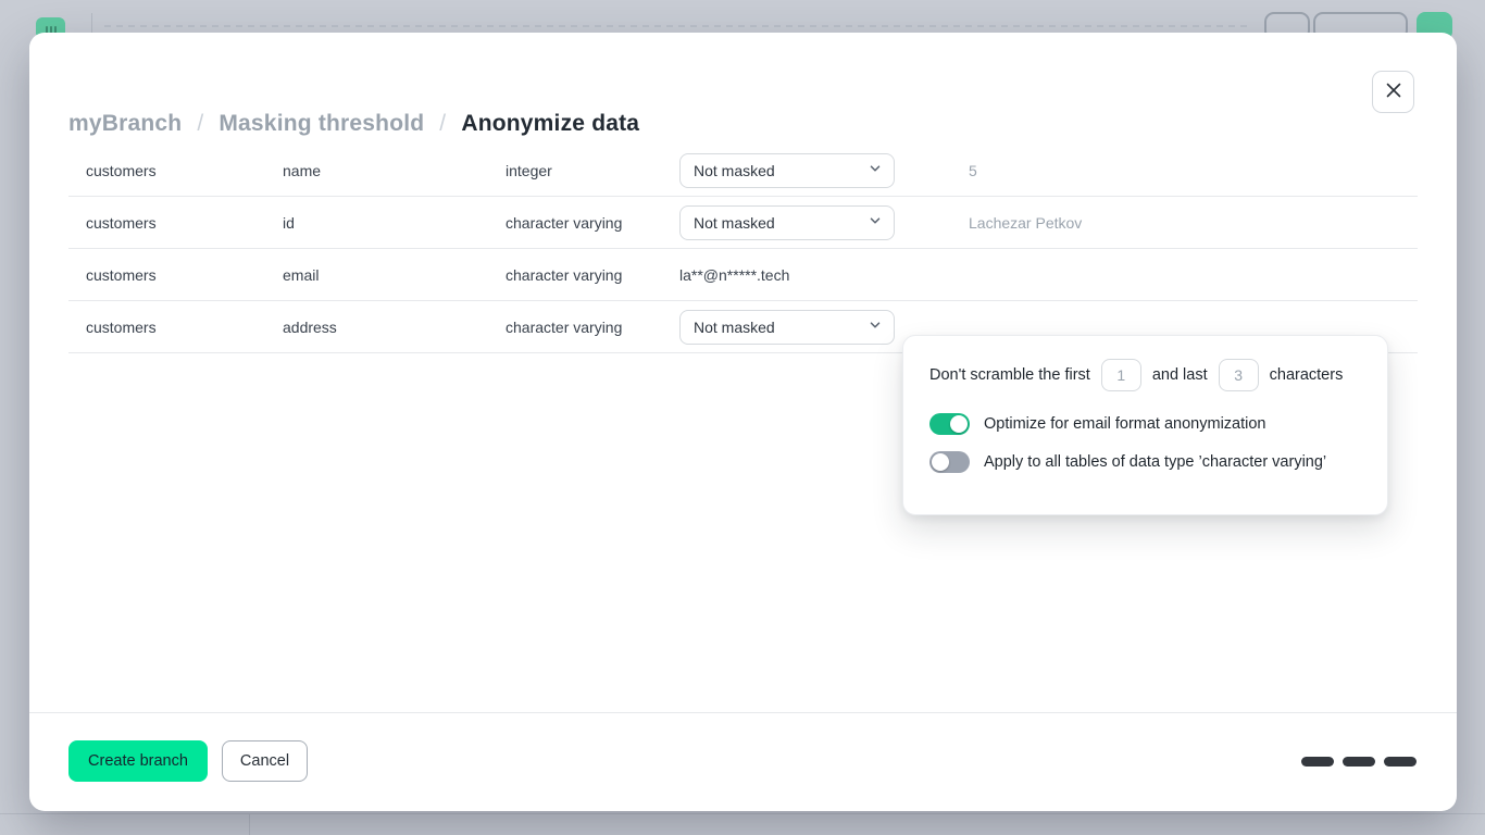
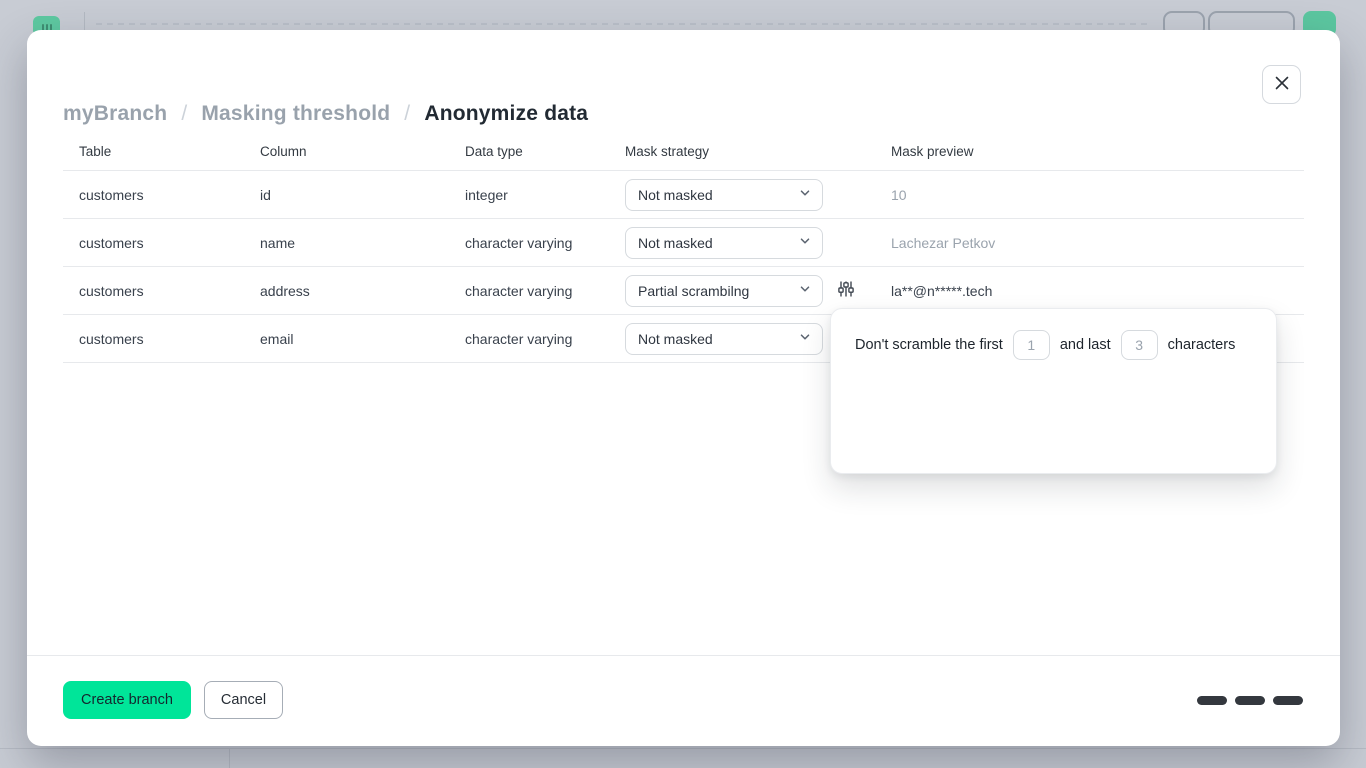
  myBranch
  /
  Masking threshold
  /
  Anonymize data
+ Table
+ Column
+ Data type
+ Mask strategy
+ Mask preview
  customers
- name
+ id
  integer
  Not masked
- 5
+ 10
  customers
- id
+ name
  character varying
  Not masked
  Lachezar Petkov
  customers
- email
+ address
  character varying
+ Partial scrambilng
  la**@n*****.tech
  customers
- address
+ email
  character varying
  Not masked
  Don't scramble the first
  1
  and last
  3
  characters
- Optimize for email format anonymization
- Apply to all tables of data type ’character varying’
  Create branch
  Cancel
